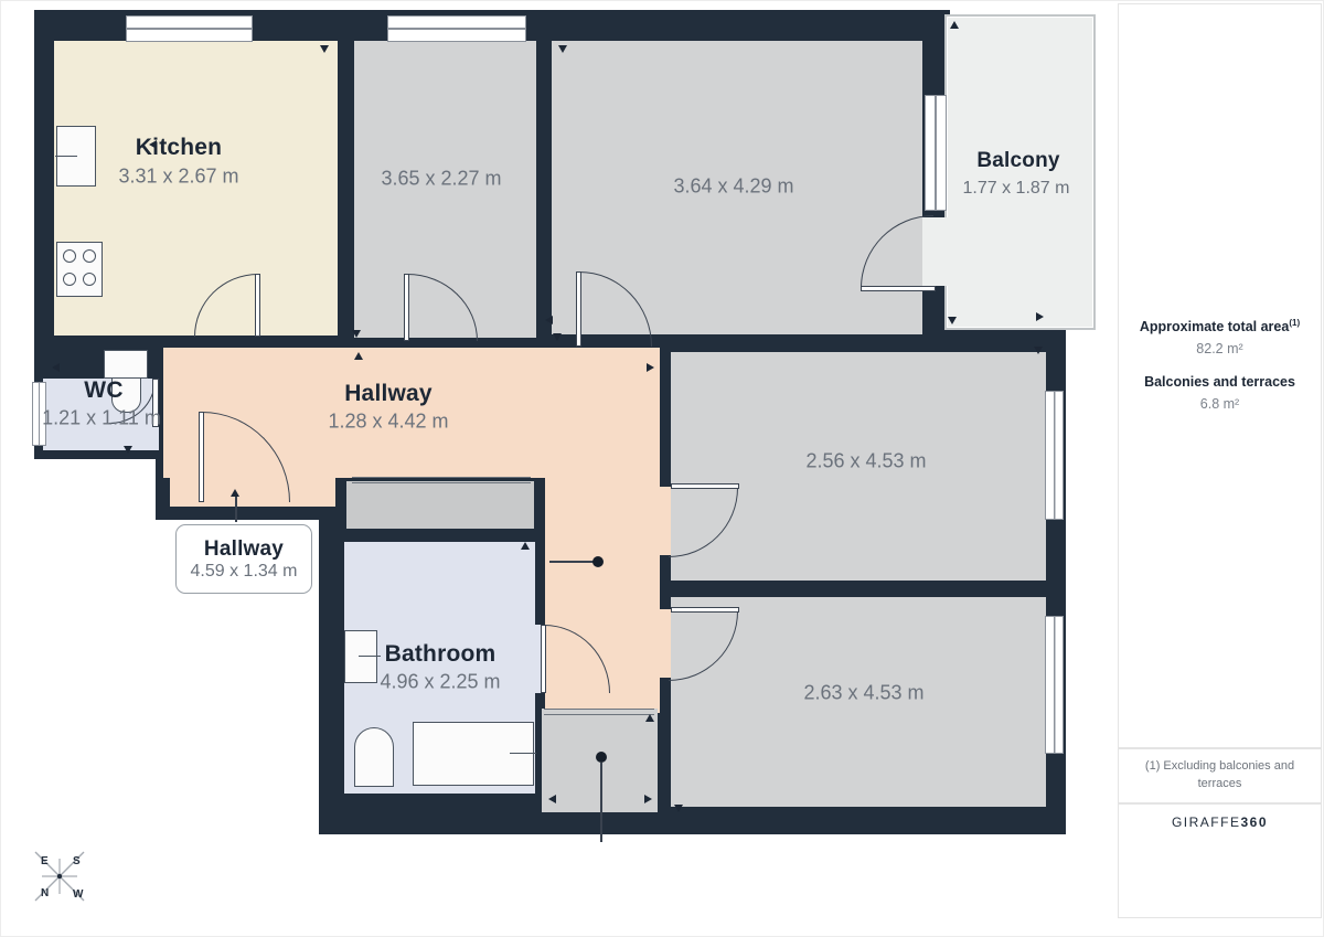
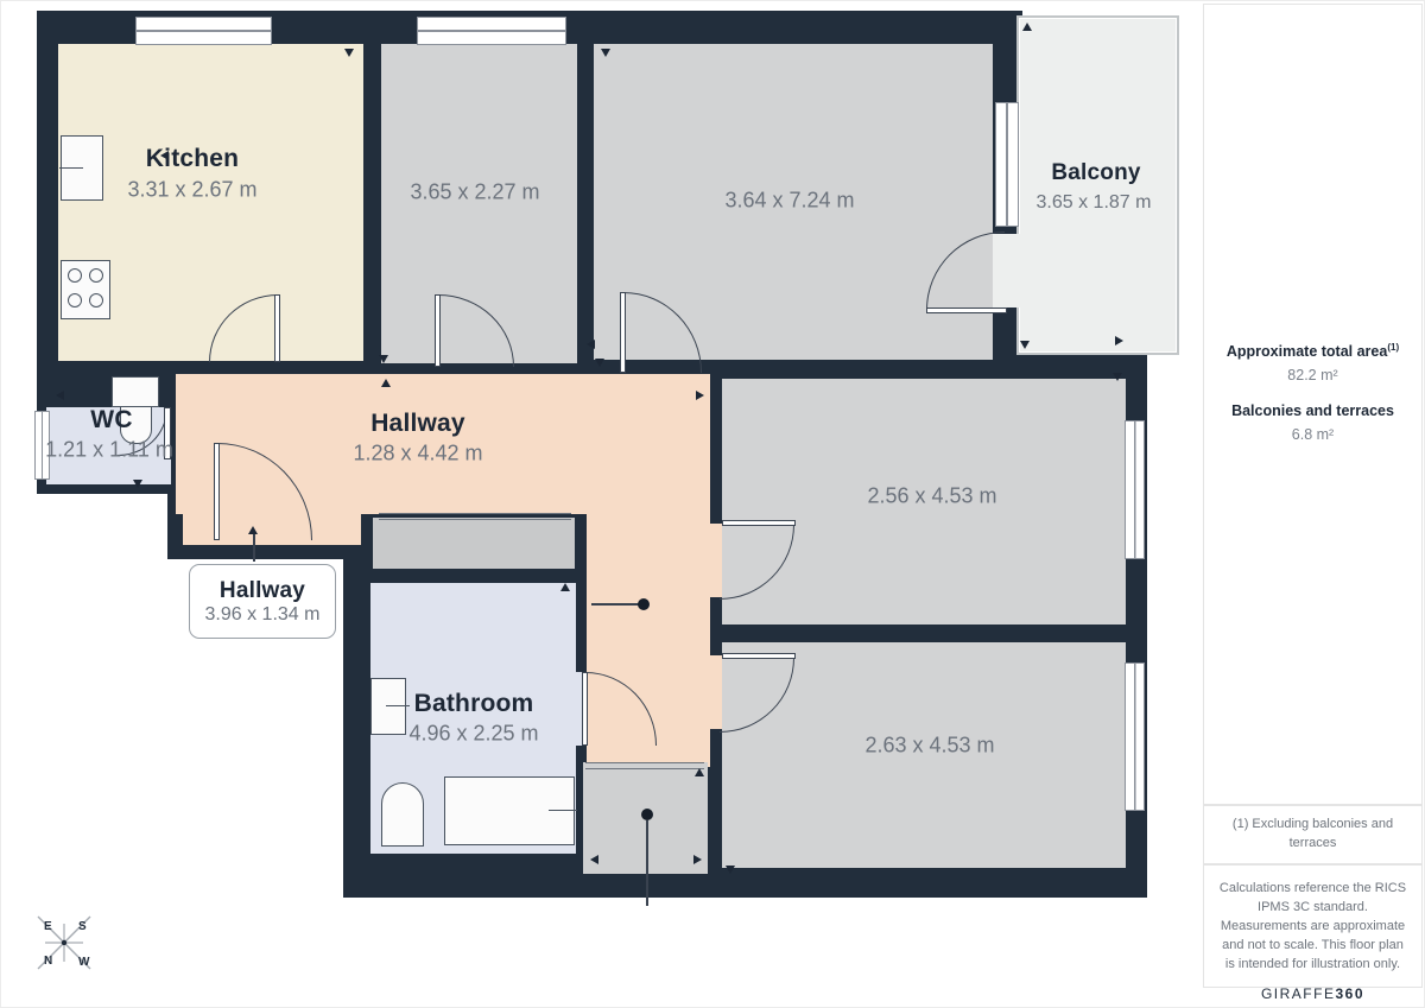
  Kitchen
  3.31 x 2.67 m
  3.65 x 2.27 m
- 3.64 x 4.29 m
+ 3.64 x 7.24 m
  Balcony
- 1.77 x 1.87 m
+ 3.65 x 1.87 m
  WC
  1.21 x 1.11 m
  Hallway
  1.28 x 4.42 m
  Bathroom
  4.96 x 2.25 m
  2.56 x 4.53 m
  2.63 x 4.53 m
  Hallway
- 4.59 x 1.34 m
+ 3.96 x 1.34 m
  E
  S
  N
  W
  Approximate total area(1)
  82.2 m²
  Balconies and terraces
  6.8 m²
  (1) Excluding balconies and terraces
+ Calculations reference the RICS IPMS 3C standard. Measurements are approximate and not to scale. This floor plan is intended for illustration only.
  GIRAFFE360
